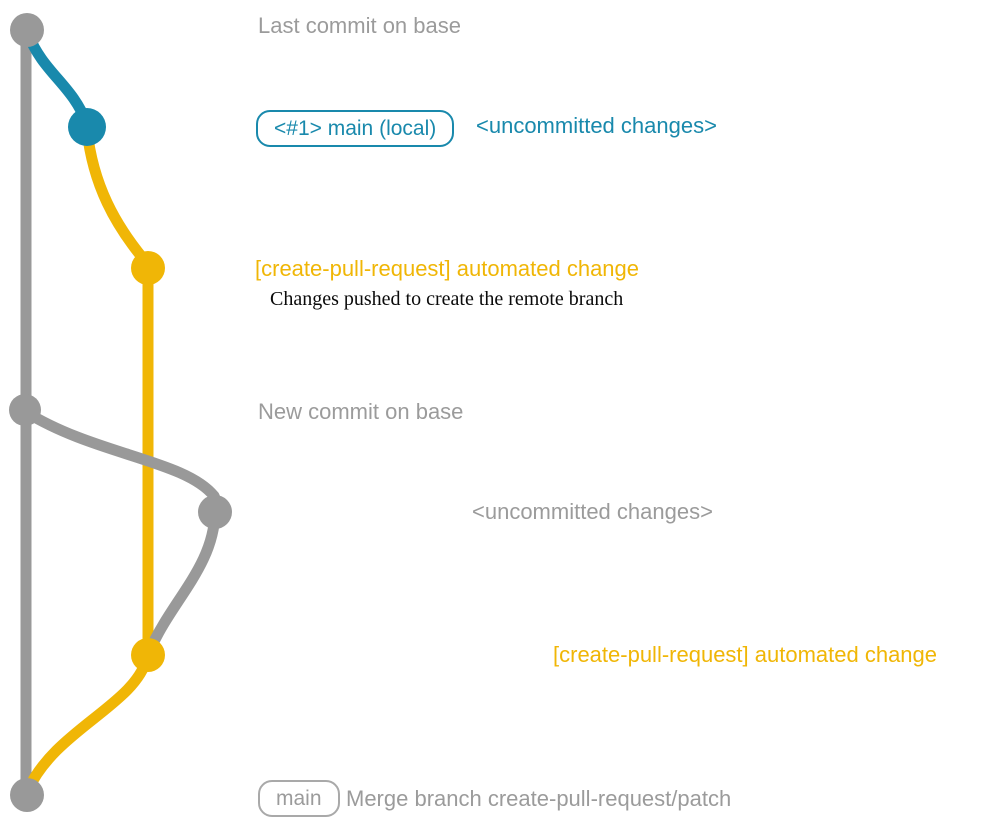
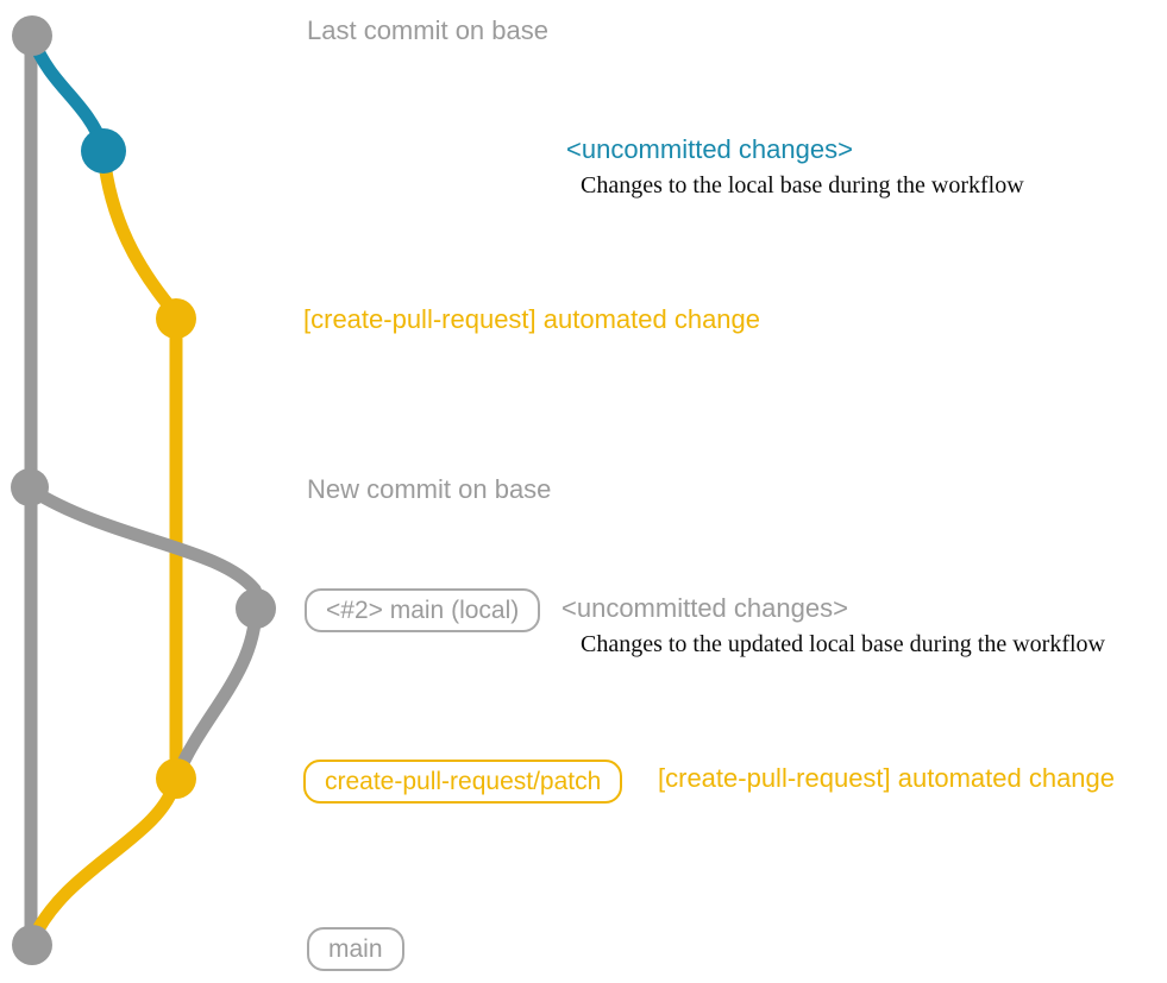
  Last commit on base
- <#1> main (local)
  <uncommitted changes>
+ Changes to the local base during the workflow
  [create-pull-request] automated change
- Changes pushed to create the remote branch
  New commit on base
+ <#2> main (local)
  <uncommitted changes>
+ Changes to the updated local base during the workflow
+ create-pull-request/patch
  [create-pull-request] automated change
  main
- Merge branch create-pull-request/patch
